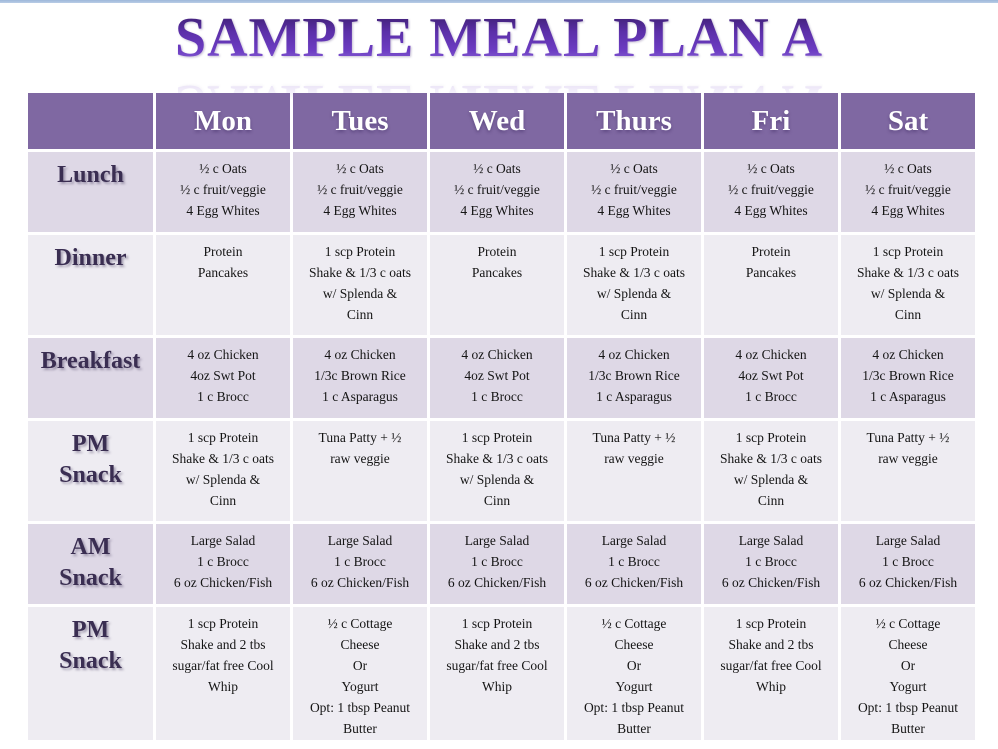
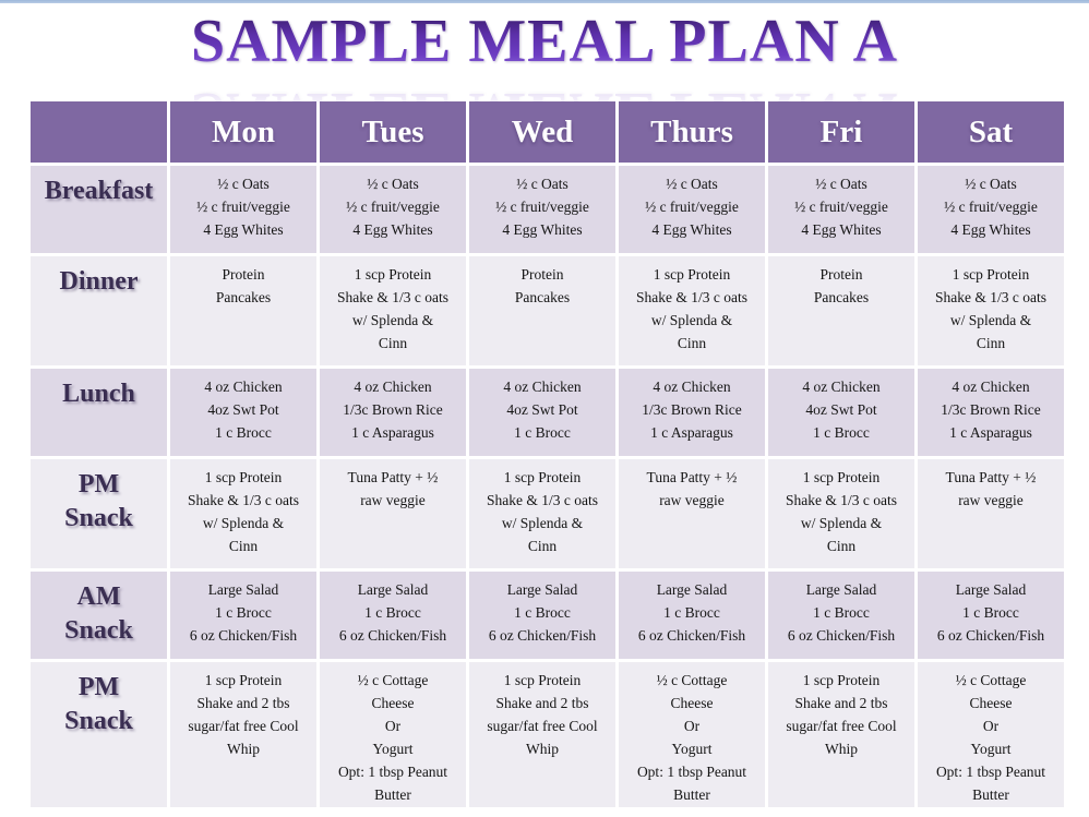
  SAMPLE MEAL PLAN A
  	Mon	Tues	Wed	Thurs	Fri	Sat
- Lunch	½ c Oats ½ c fruit/veggie 4 Egg Whites	½ c Oats ½ c fruit/veggie 4 Egg Whites	½ c Oats ½ c fruit/veggie 4 Egg Whites	½ c Oats ½ c fruit/veggie 4 Egg Whites	½ c Oats ½ c fruit/veggie 4 Egg Whites	½ c Oats ½ c fruit/veggie 4 Egg Whites
+ Breakfast	½ c Oats ½ c fruit/veggie 4 Egg Whites	½ c Oats ½ c fruit/veggie 4 Egg Whites	½ c Oats ½ c fruit/veggie 4 Egg Whites	½ c Oats ½ c fruit/veggie 4 Egg Whites	½ c Oats ½ c fruit/veggie 4 Egg Whites	½ c Oats ½ c fruit/veggie 4 Egg Whites
  Dinner	Protein Pancakes	1 scp Protein Shake & 1/3 c oats w/ Splenda & Cinn	Protein Pancakes	1 scp Protein Shake & 1/3 c oats w/ Splenda & Cinn	Protein Pancakes	1 scp Protein Shake & 1/3 c oats w/ Splenda & Cinn
- Breakfast	4 oz Chicken 4oz Swt Pot 1 c Brocc	4 oz Chicken 1/3c Brown Rice 1 c Asparagus	4 oz Chicken 4oz Swt Pot 1 c Brocc	4 oz Chicken 1/3c Brown Rice 1 c Asparagus	4 oz Chicken 4oz Swt Pot 1 c Brocc	4 oz Chicken 1/3c Brown Rice 1 c Asparagus
+ Lunch	4 oz Chicken 4oz Swt Pot 1 c Brocc	4 oz Chicken 1/3c Brown Rice 1 c Asparagus	4 oz Chicken 4oz Swt Pot 1 c Brocc	4 oz Chicken 1/3c Brown Rice 1 c Asparagus	4 oz Chicken 4oz Swt Pot 1 c Brocc	4 oz Chicken 1/3c Brown Rice 1 c Asparagus
  PM Snack	1 scp Protein Shake & 1/3 c oats w/ Splenda & Cinn	Tuna Patty + ½ raw veggie	1 scp Protein Shake & 1/3 c oats w/ Splenda & Cinn	Tuna Patty + ½ raw veggie	1 scp Protein Shake & 1/3 c oats w/ Splenda & Cinn	Tuna Patty + ½ raw veggie
  AM Snack	Large Salad 1 c Brocc 6 oz Chicken/Fish	Large Salad 1 c Brocc 6 oz Chicken/Fish	Large Salad 1 c Brocc 6 oz Chicken/Fish	Large Salad 1 c Brocc 6 oz Chicken/Fish	Large Salad 1 c Brocc 6 oz Chicken/Fish	Large Salad 1 c Brocc 6 oz Chicken/Fish
  PM Snack	1 scp Protein Shake and 2 tbs sugar/fat free Cool Whip	½ c Cottage Cheese Or Yogurt Opt: 1 tbsp Peanut Butter	1 scp Protein Shake and 2 tbs sugar/fat free Cool Whip	½ c Cottage Cheese Or Yogurt Opt: 1 tbsp Peanut Butter	1 scp Protein Shake and 2 tbs sugar/fat free Cool Whip	½ c Cottage Cheese Or Yogurt Opt: 1 tbsp Peanut Butter
